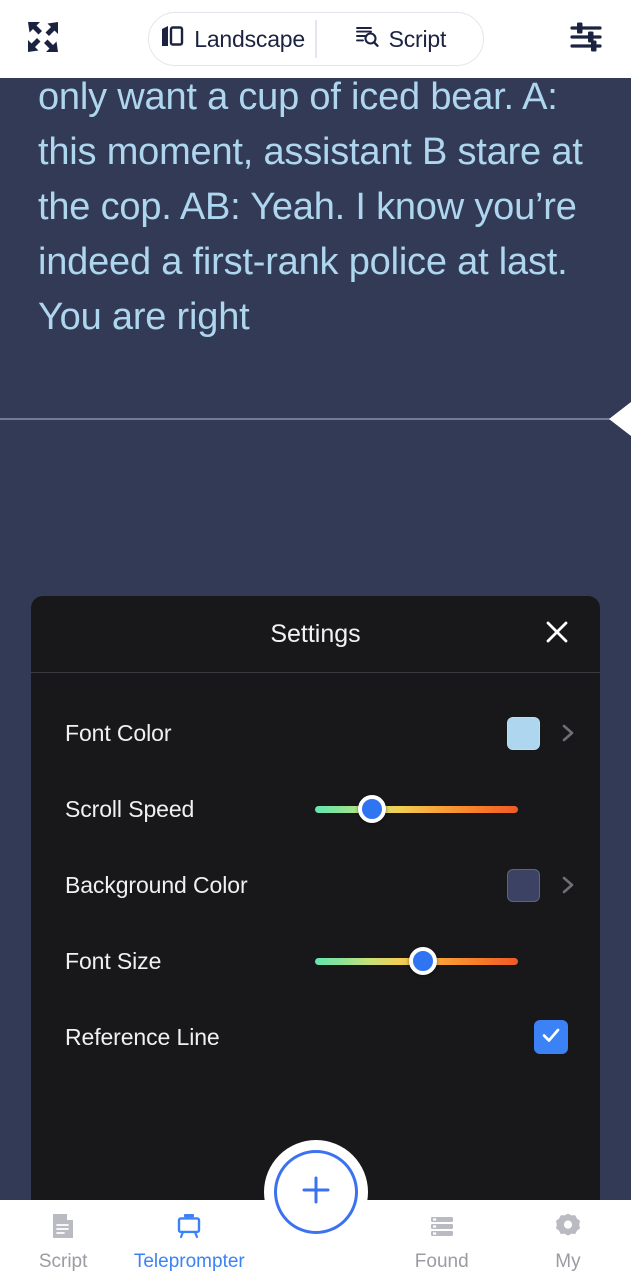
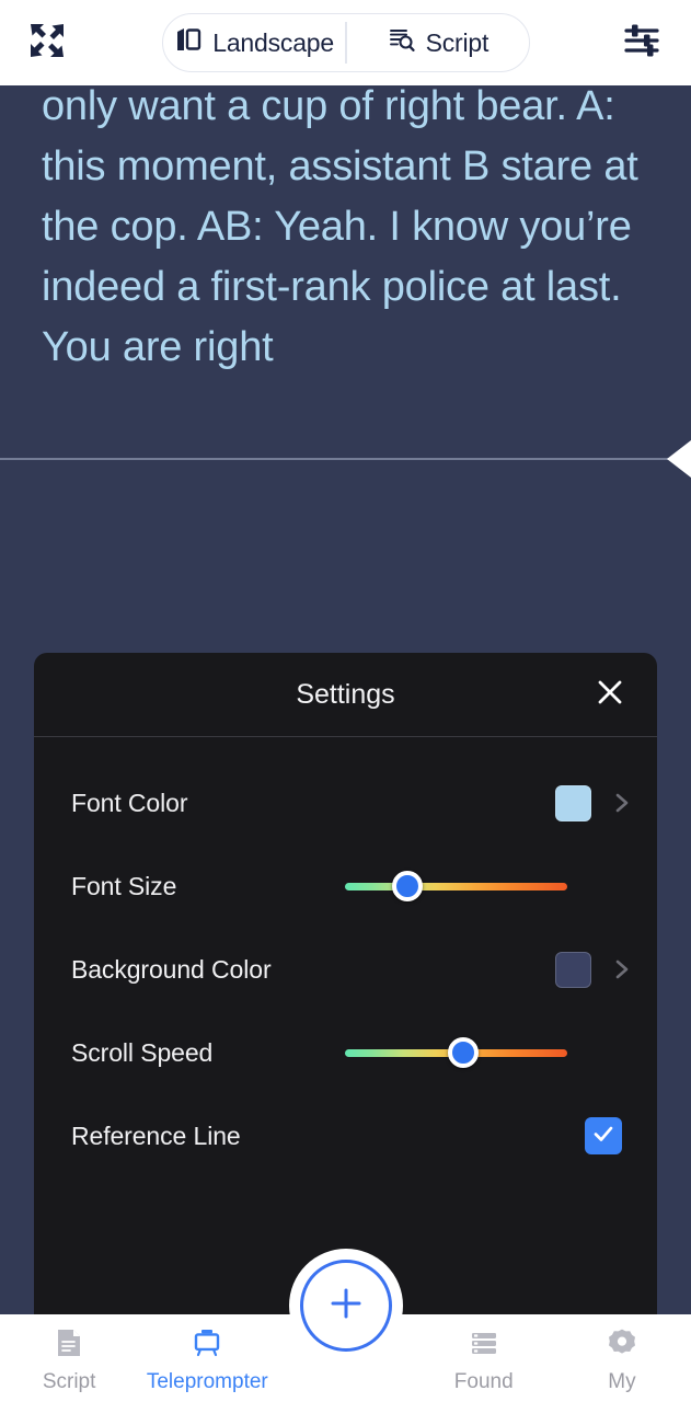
  Landscape
  Script
- only want a cup of iced bear. A: this moment, assistant B stare at the cop. AB: Yeah. I know you’re indeed a first-rank police at last. You are right
+ only want a cup of right bear. A: this moment, assistant B stare at the cop. AB: Yeah. I know you’re indeed a first-rank police at last. You are right
  Settings
  Font Color
- Scroll Speed
+ Font Size
  Background Color
- Font Size
+ Scroll Speed
  Reference Line
  Script
  Teleprompter
  Found
  My
